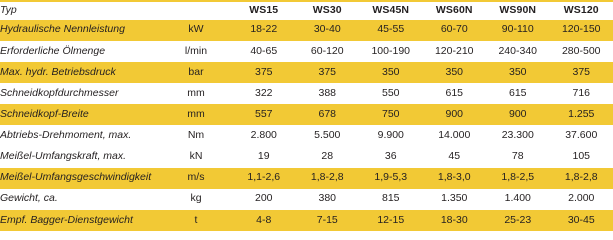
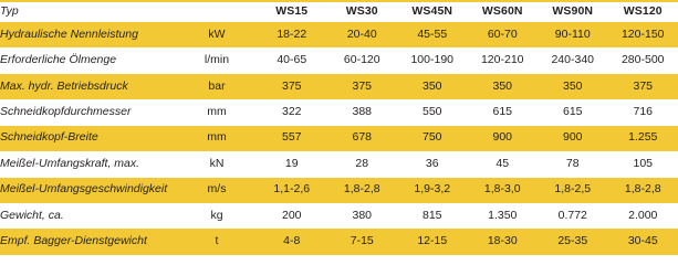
  Typ		WS15	WS30	WS45N	WS60N	WS90N	WS120
- Hydraulische Nennleistung	kW	18-22	30-40	45-55	60-70	90-110	120-150
+ Hydraulische Nennleistung	kW	18-22	20-40	45-55	60-70	90-110	120-150
  Erforderliche Ölmenge	l/min	40-65	60-120	100-190	120-210	240-340	280-500
  Max. hydr. Betriebsdruck	bar	375	375	350	350	350	375
  Schneidkopfdurchmesser	mm	322	388	550	615	615	716
  Schneidkopf-Breite	mm	557	678	750	900	900	1.255
- Abtriebs-Drehmoment, max.	Nm	2.800	5.500	9.900	14.000	23.300	37.600
  Meißel-Umfangskraft, max.	kN	19	28	36	45	78	105
- Meißel-Umfangsgeschwindigkeit	m/s	1,1-2,6	1,8-2,8	1,9-5,3	1,8-3,0	1,8-2,5	1,8-2,8
+ Meißel-Umfangsgeschwindigkeit	m/s	1,1-2,6	1,8-2,8	1,9-3,2	1,8-3,0	1,8-2,5	1,8-2,8
- Gewicht, ca.	kg	200	380	815	1.350	1.400	2.000
+ Gewicht, ca.	kg	200	380	815	1.350	0.772	2.000
- Empf. Bagger-Dienstgewicht	t	4-8	7-15	12-15	18-30	25-23	30-45
+ Empf. Bagger-Dienstgewicht	t	4-8	7-15	12-15	18-30	25-35	30-45
